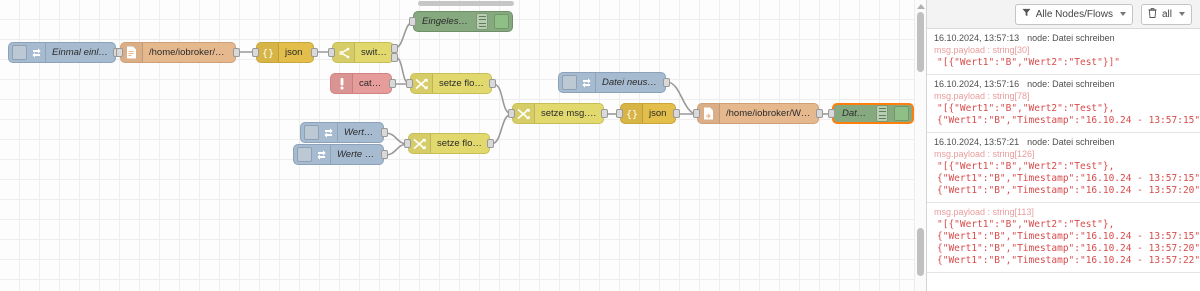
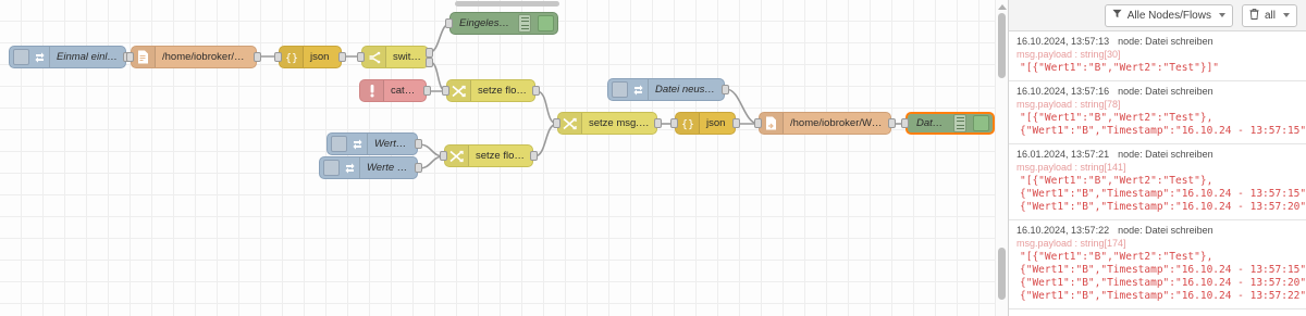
  Einmal einlese
  /home/iobroker/Wer
  {}
  json
  switch
  catch:
  setze flow.W
  Werte mic
  setze flow.W
  setze msg.pay
  Datei neuschr
  {}
  json
  /home/iobroker/Werte
  Alle Nodes/Flows
  all
  16.10.2024, 13:57:13 node: Datei schreiben
  msg.payload : string[30]
  "[{"Wert1":"B","Wert2":"Test"}]"
  16.10.2024, 13:57:16 node: Datei schreiben
  msg.payload : string[78]
  "[{"Wert1":"B","Wert2":"Test"},
  {"Wert1":"B","Timestamp":"16.10.24 - 13:57:15"
- 16.10.2024, 13:57:21 node: Datei schreiben
+ 16.01.2024, 13:57:21 node: Datei schreiben
- msg.payload : string[126]
+ msg.payload : string[141]
  "[{"Wert1":"B","Wert2":"Test"},
  {"Wert1":"B","Timestamp":"16.10.24 - 13:57:15"
  {"Wert1":"B","Timestamp":"16.10.24 - 13:57:20"
+ 16.10.2024, 13:57:22 node: Datei schreiben
- msg.payload : string[113]
+ msg.payload : string[174]
  "[{"Wert1":"B","Wert2":"Test"},
  {"Wert1":"B","Timestamp":"16.10.24 - 13:57:15"
  {"Wert1":"B","Timestamp":"16.10.24 - 13:57:20"
  {"Wert1":"B","Timestamp":"16.10.24 - 13:57:22"
